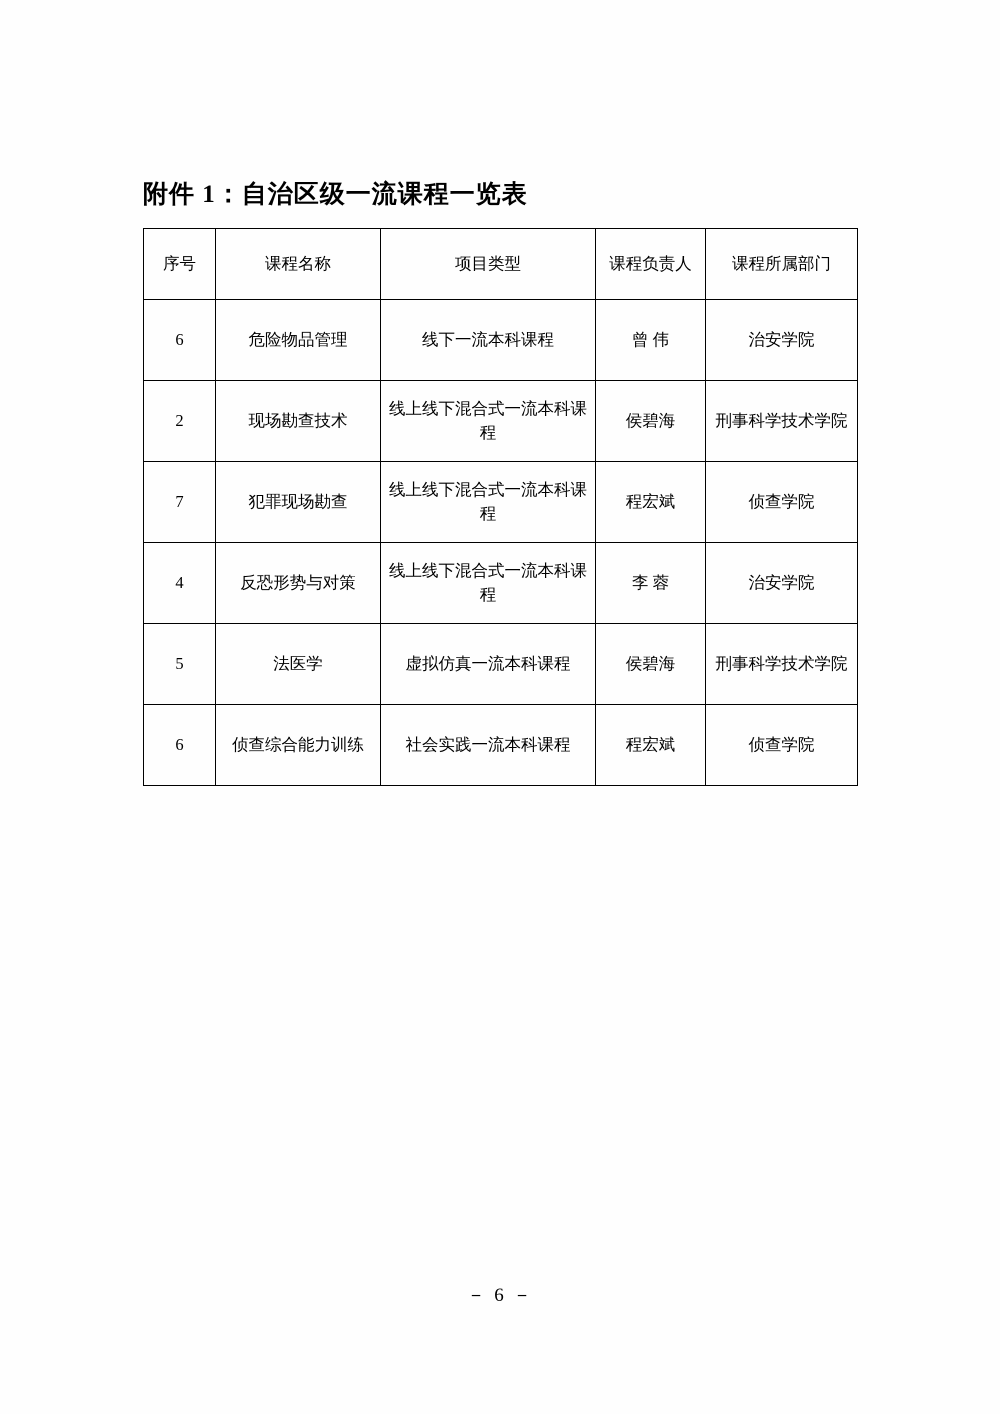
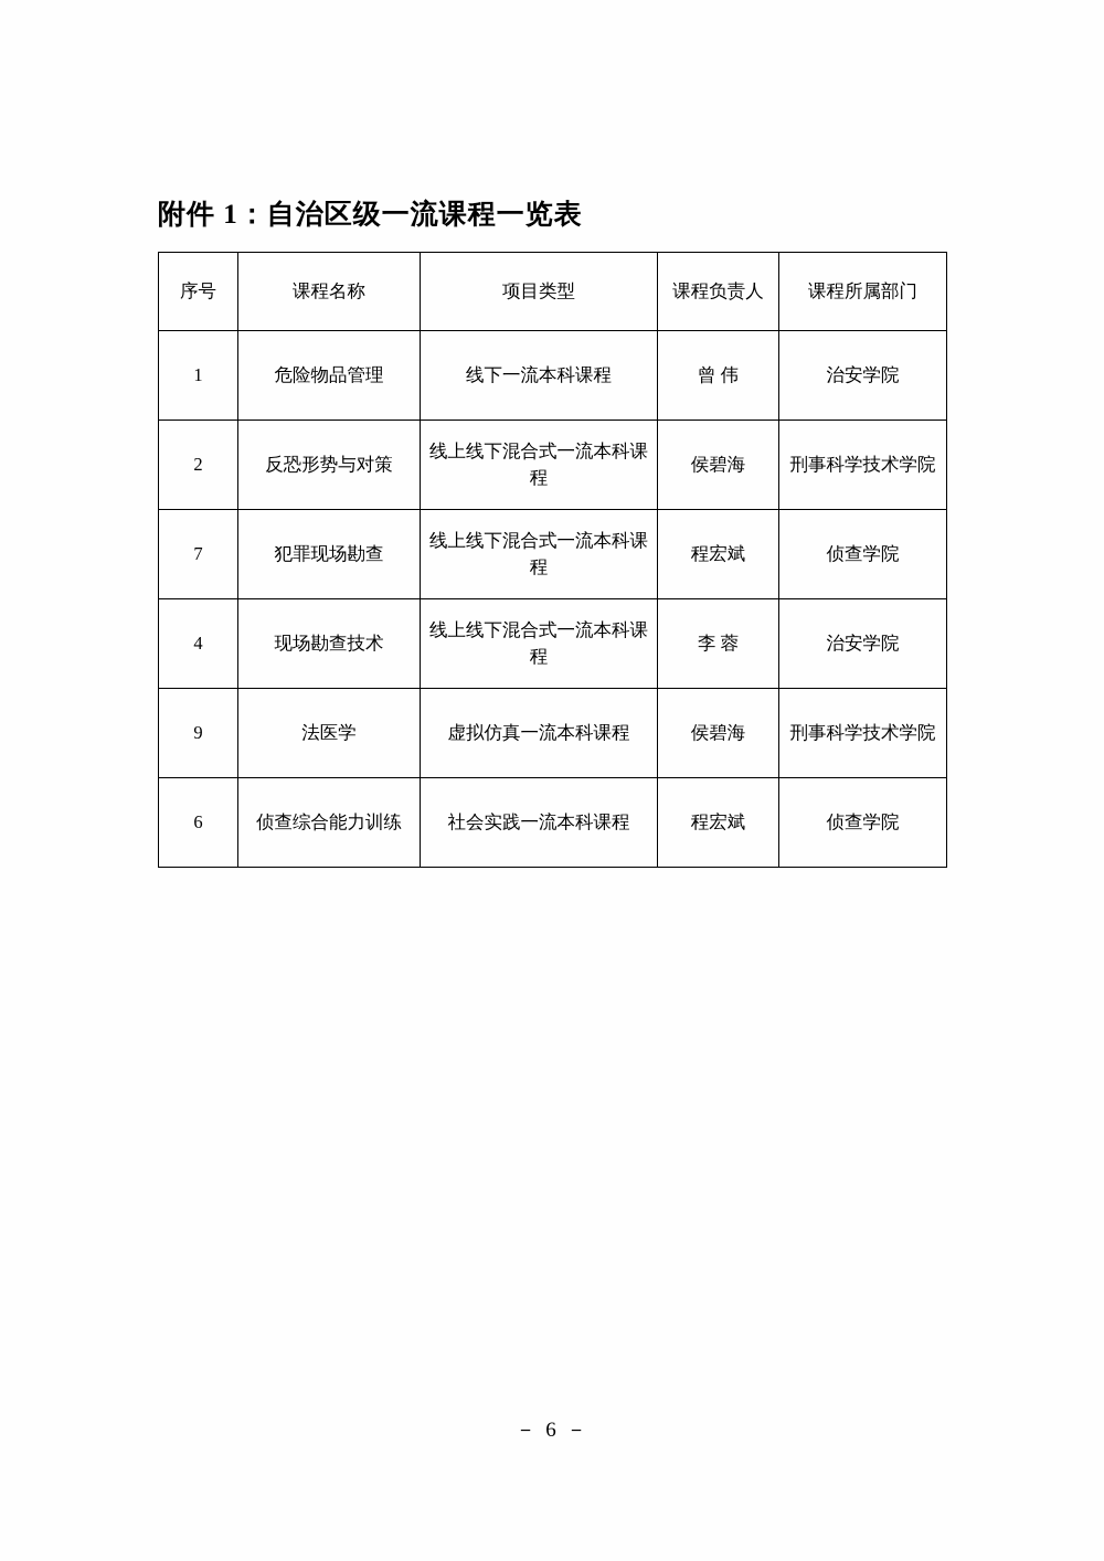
  附件 1：自治区级一流课程一览表
  序号	课程名称	项目类型	课程负责人	课程所属部门
- 6	危险物品管理	线下一流本科课程	曾 伟	治安学院
+ 1	危险物品管理	线下一流本科课程	曾 伟	治安学院
- 2	现场勘查技术	线上线下混合式一流本科课程	侯碧海	刑事科学技术学院
+ 2	反恐形势与对策	线上线下混合式一流本科课程	侯碧海	刑事科学技术学院
  7	犯罪现场勘查	线上线下混合式一流本科课程	程宏斌	侦查学院
- 4	反恐形势与对策	线上线下混合式一流本科课程	李 蓉	治安学院
+ 4	现场勘查技术	线上线下混合式一流本科课程	李 蓉	治安学院
- 5	法医学	虚拟仿真一流本科课程	侯碧海	刑事科学技术学院
+ 9	法医学	虚拟仿真一流本科课程	侯碧海	刑事科学技术学院
  6	侦查综合能力训练	社会实践一流本科课程	程宏斌	侦查学院
  － 6 －
